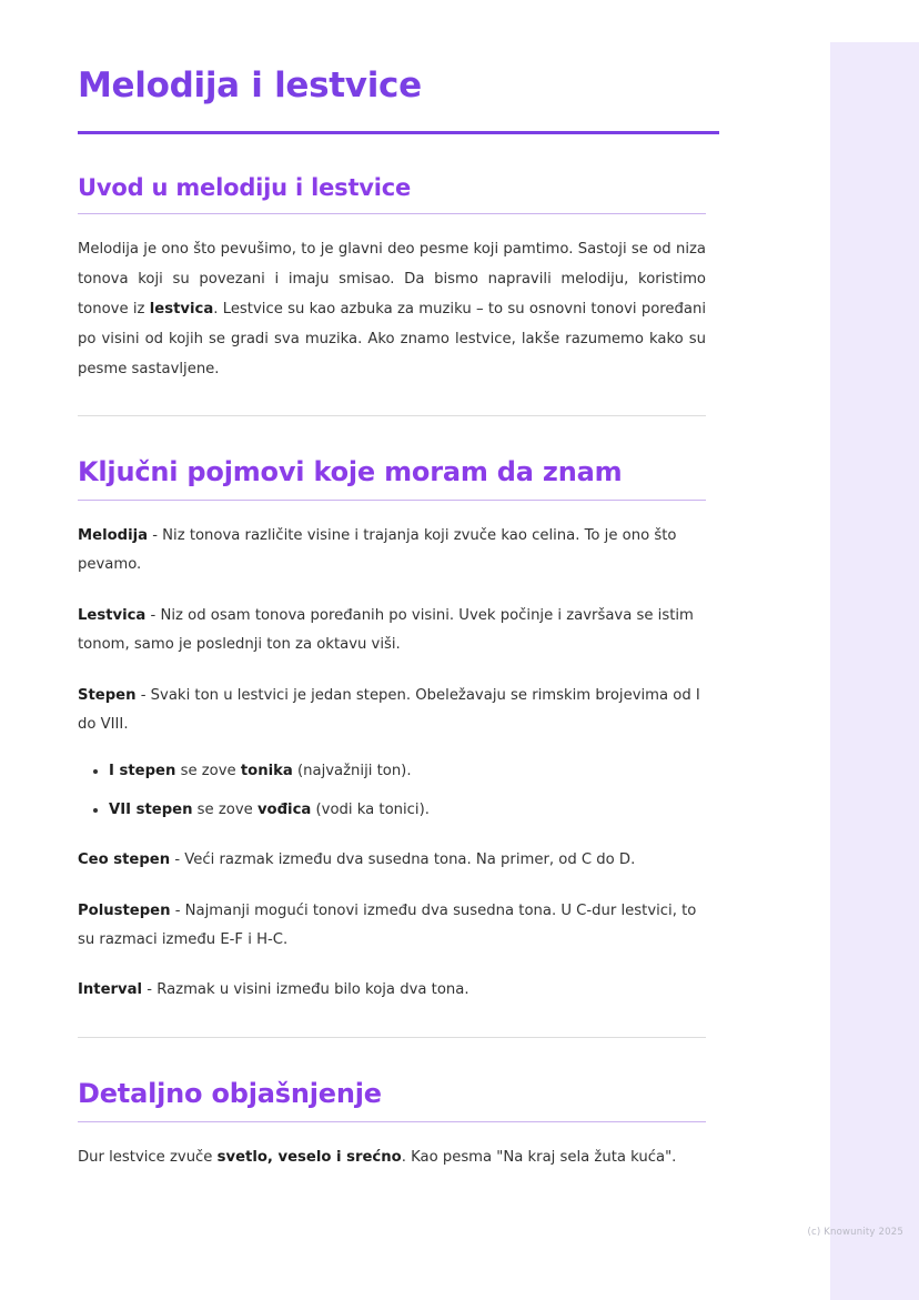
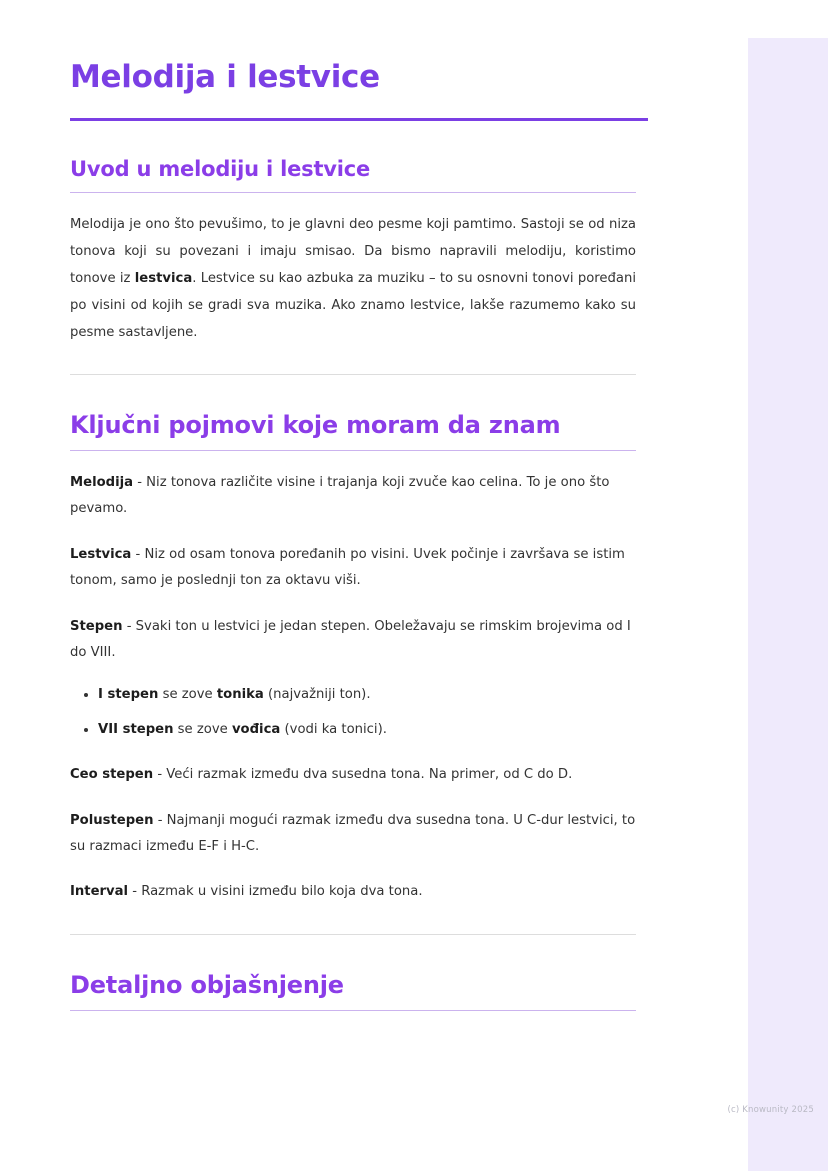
  Melodija i lestvice
  Uvod u melodiju i lestvice
  Melodija je ono što pevušimo, to je glavni deo pesme koji pamtimo. Sastoji se od niza tonova koji su povezani i imaju smisao. Da bismo napravili melodiju, koristimo tonove iz lestvica. Lestvice su kao azbuka za muziku – to su osnovni tonovi poređani po visini od kojih se gradi sva muzika. Ako znamo lestvice, lakše razumemo kako su pesme sastavljene.
  Ključni pojmovi koje moram da znam
  Melodija - Niz tonova različite visine i trajanja koji zvuče kao celina. To je ono što pevamo.
  Lestvica - Niz od osam tonova poređanih po visini. Uvek počinje i završava se istim tonom, samo je poslednji ton za oktavu viši.
  Stepen - Svaki ton u lestvici je jedan stepen. Obeležavaju se rimskim brojevima od I do VIII.
  I stepen se zove tonika (najvažniji ton).
  VII stepen se zove vođica (vodi ka tonici).
  Ceo stepen - Veći razmak između dva susedna tona. Na primer, od C do D.
- Polustepen - Najmanji mogući tonovi između dva susedna tona. U C-dur lestvici, to su razmaci između E-F i H-C.
+ Polustepen - Najmanji mogući razmak između dva susedna tona. U C-dur lestvici, to su razmaci između E-F i H-C.
  Interval - Razmak u visini između bilo koja dva tona.
  Detaljno objašnjenje
- Dur lestvice zvuče svetlo, veselo i srećno. Kao pesma "Na kraj sela žuta kuća".
  (c) Knowunity 2025
